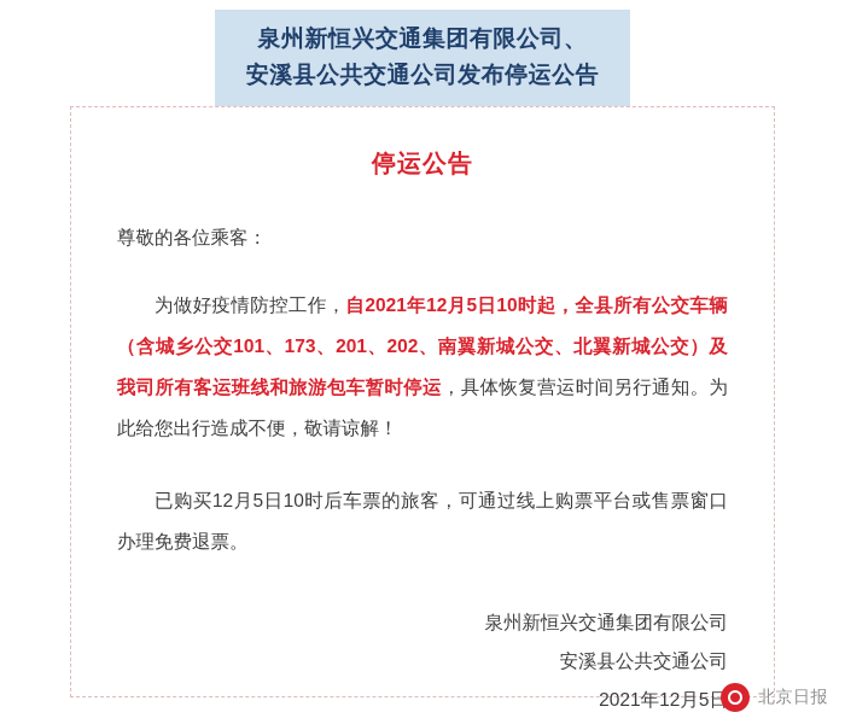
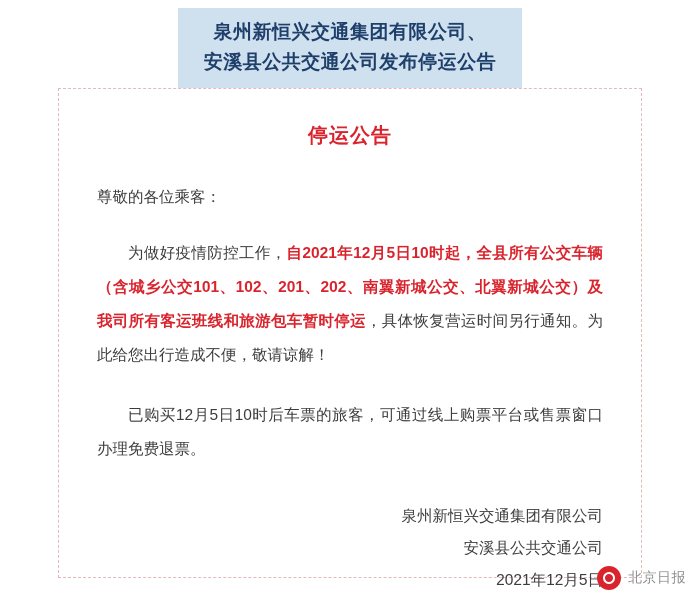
  泉州新恒兴交通集团有限公司、
  安溪县公共交通公司发布停运公告
  停运公告
  尊敬的各位乘客：
- 为做好疫情防控工作，自2021年12月5日10时起，全县所有公交车辆（含城乡公交101、173、201、202、南翼新城公交、北翼新城公交）及我司所有客运班线和旅游包车暂时停运，具体恢复营运时间另行通知。为此给您出行造成不便，敬请谅解！
+ 为做好疫情防控工作，自2021年12月5日10时起，全县所有公交车辆（含城乡公交101、102、201、202、南翼新城公交、北翼新城公交）及我司所有客运班线和旅游包车暂时停运，具体恢复营运时间另行通知。为此给您出行造成不便，敬请谅解！
  已购买12月5日10时后车票的旅客，可通过线上购票平台或售票窗口办理免费退票。
  泉州新恒兴交通集团有限公司
  安溪县公共交通公司
  2021年12月5日
  北京日报
